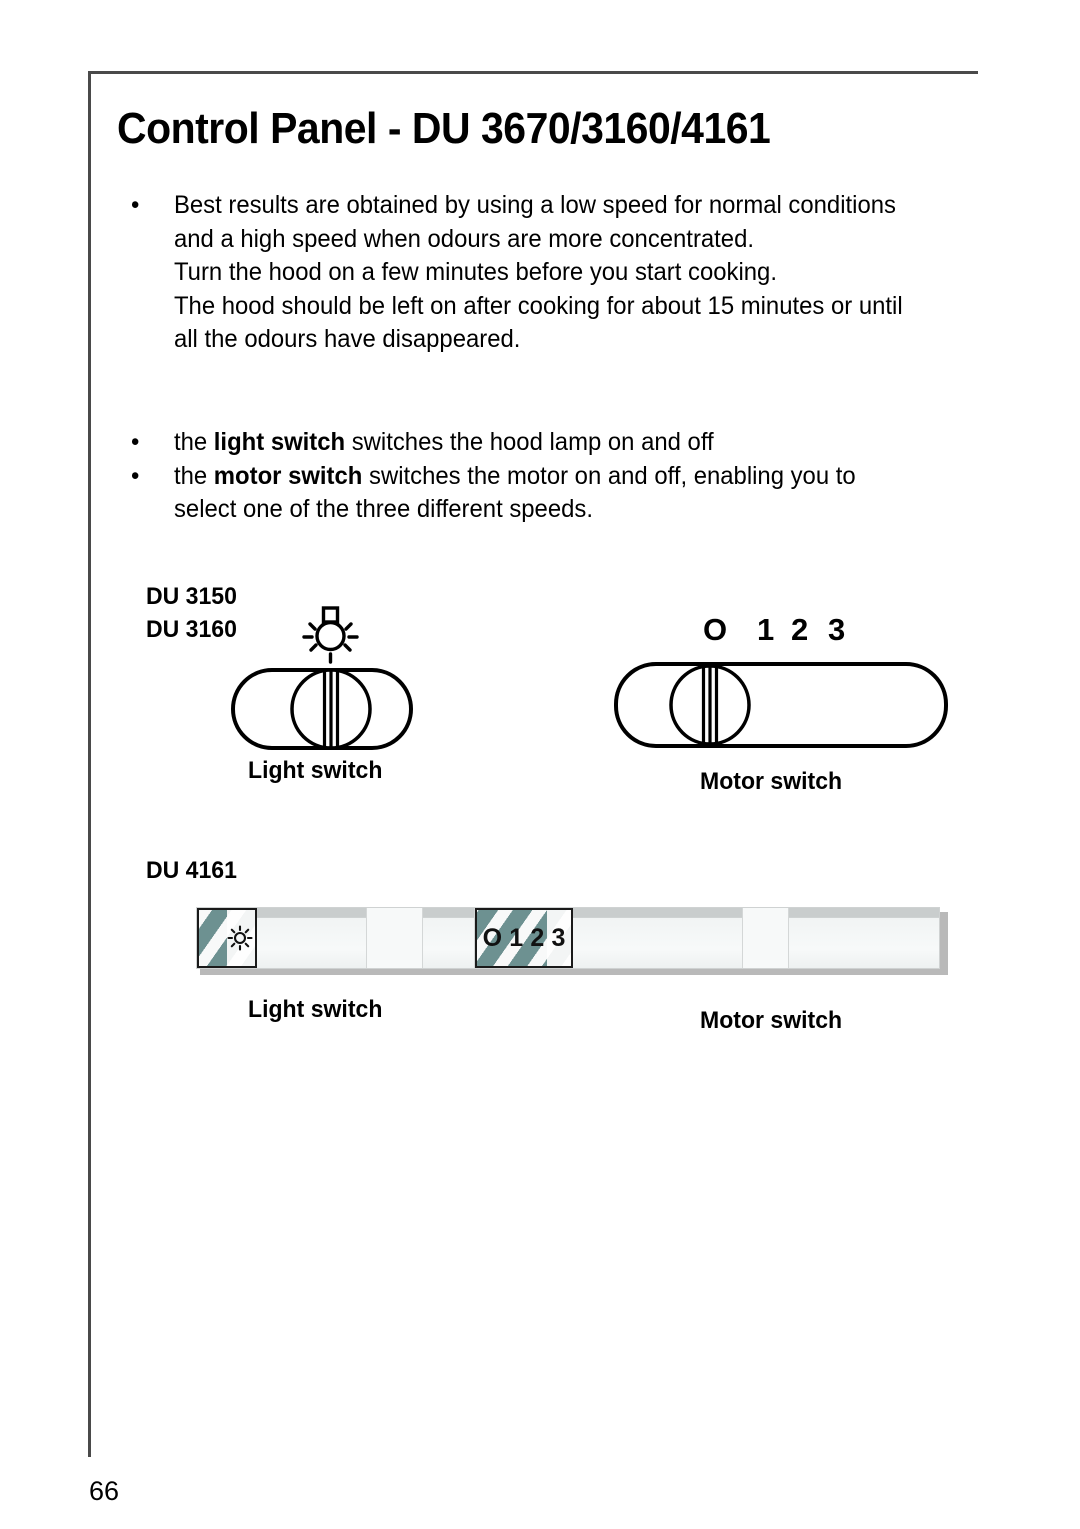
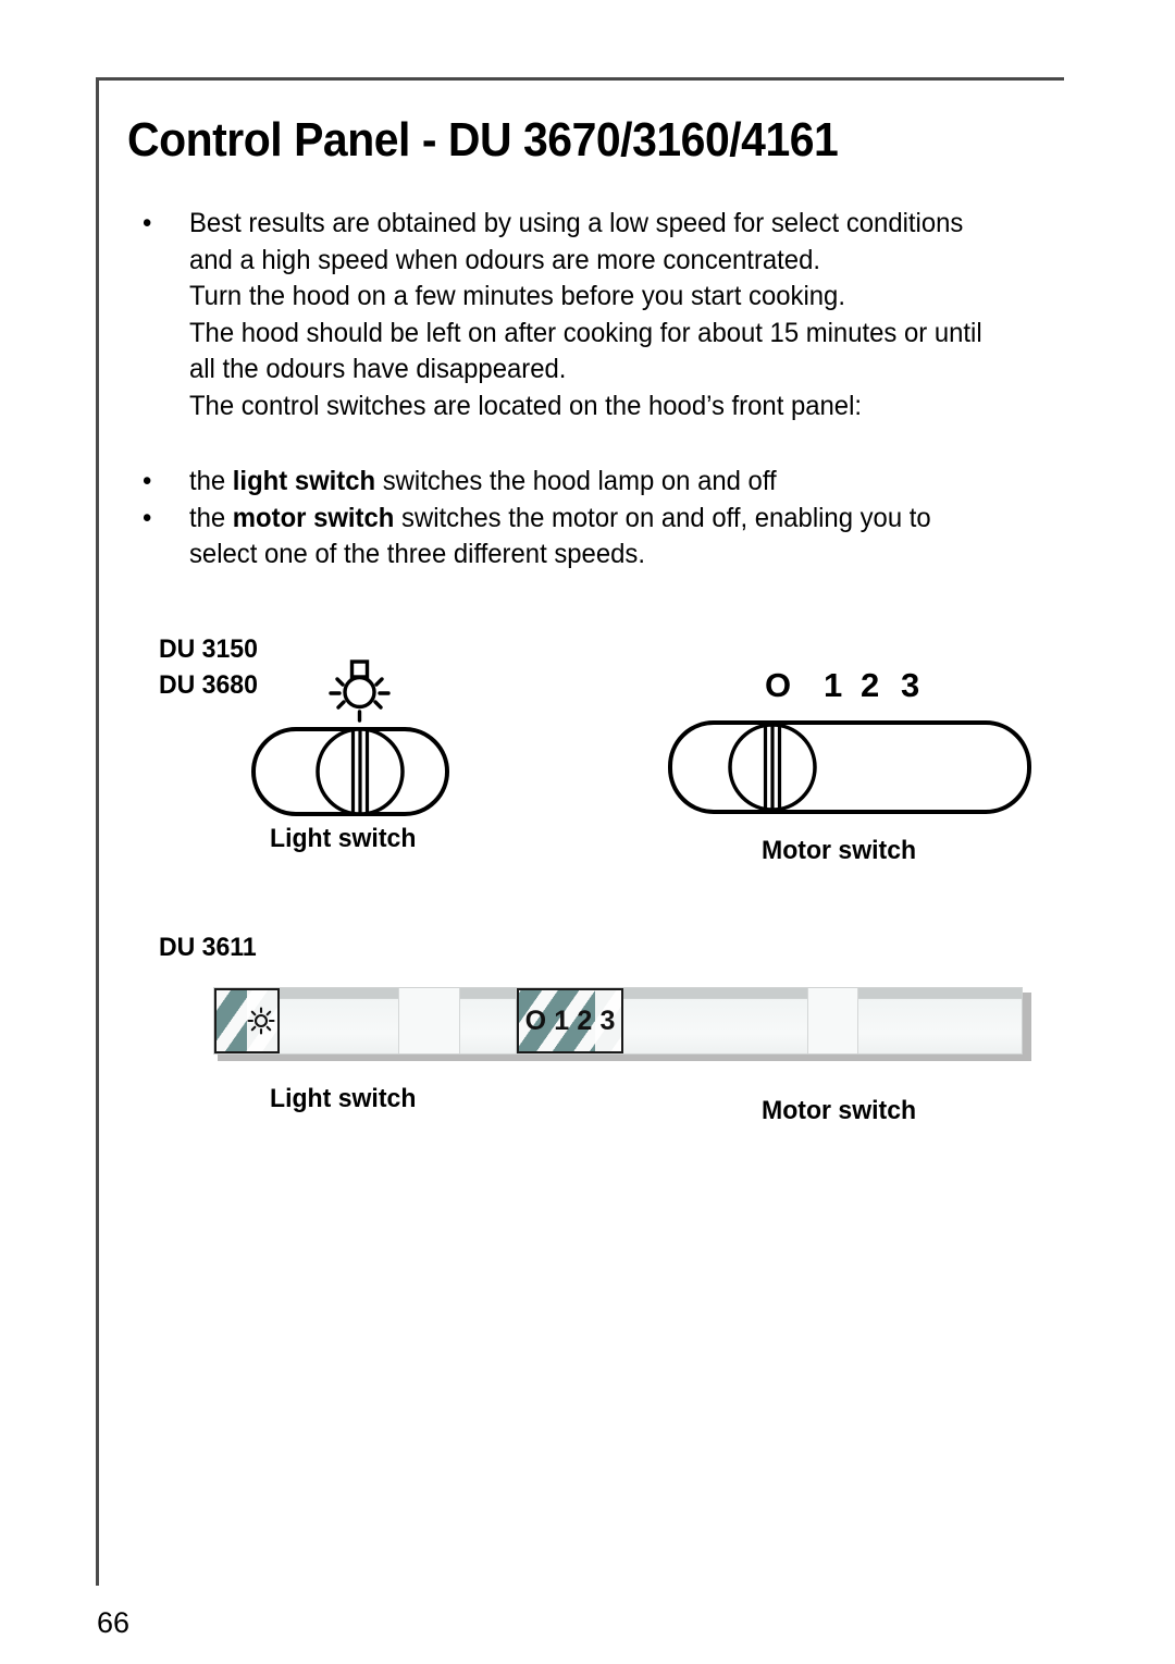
  Control Panel - DU 3670/3160/4161
  •
- Best results are obtained by using a low speed for normal conditions
+ Best results are obtained by using a low speed for select conditions
  and a high speed when odours are more concentrated.
  Turn the hood on a few minutes before you start cooking.
  The hood should be left on after cooking for about 15 minutes or until
  all the odours have disappeared.
+ The control switches are located on the hood’s front panel:
  •
  the light switch switches the hood lamp on and off
  •
  the motor switch switches the motor on and off, enabling you to
  select one of the three different speeds.
  DU 3150
- DU 3160
+ DU 3680
  Light switch
  O 1 2 3
  Motor switch
- DU 4161
+ DU 3611
  O
  1
  2
  3
  Light switch
  Motor switch
  66
